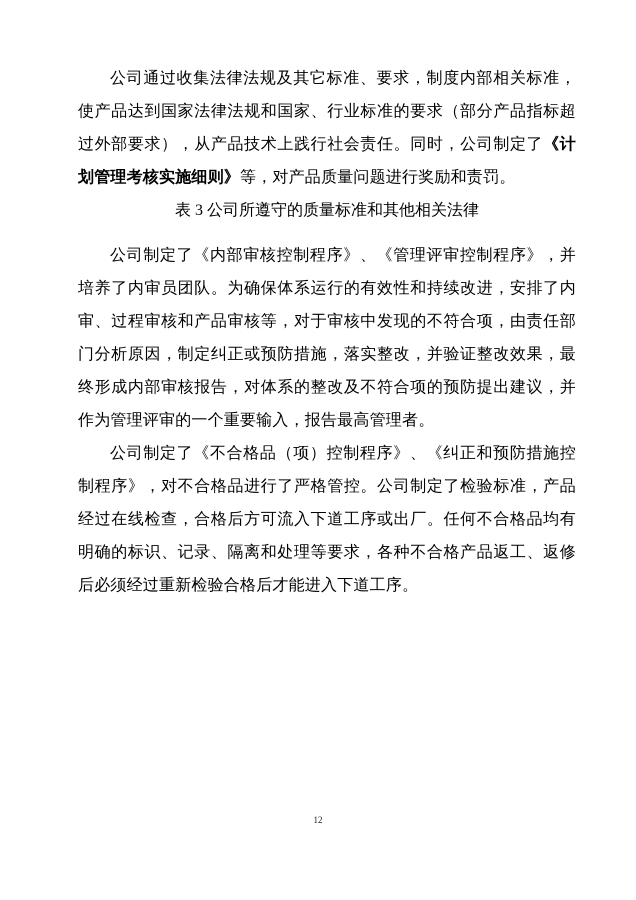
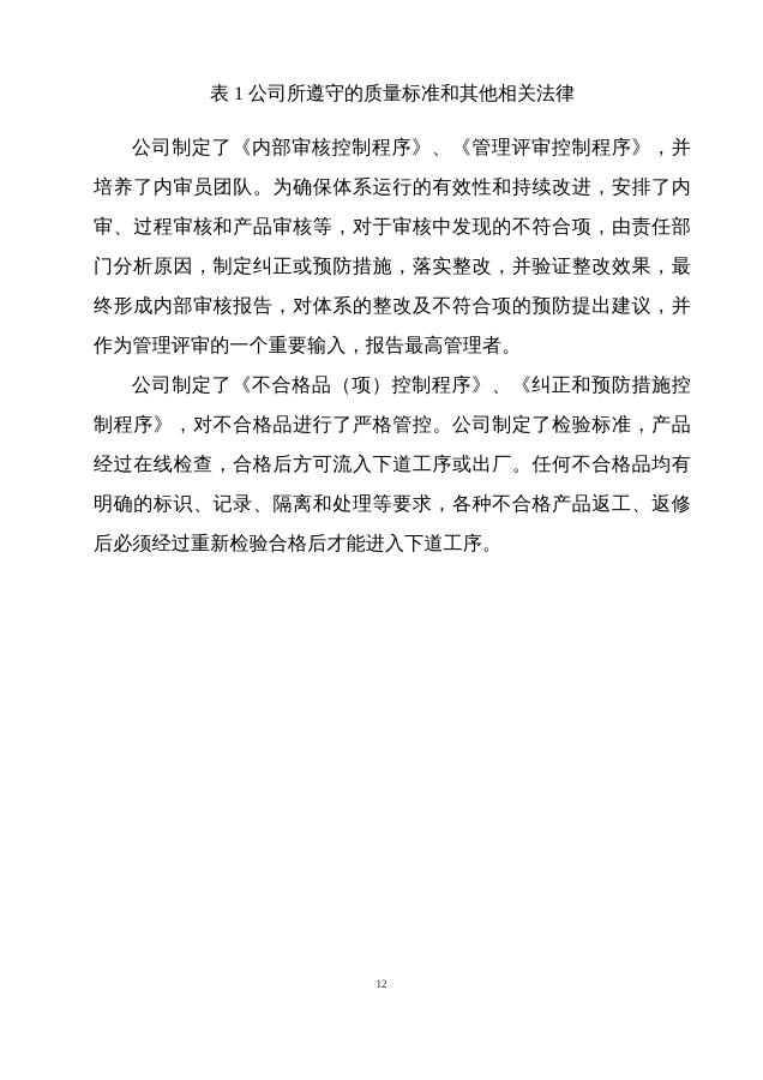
- 公司通过收集法律法规及其它标准、要求，制度内部相关标准，使产品达到国家法律法规和国家、行业标准的要求（部分产品指标超过外部要求），从产品技术上践行社会责任。同时，公司制定了《计划管理考核实施细则》等，对产品质量问题进行奖励和责罚。
- 表 3 公司所遵守的质量标准和其他相关法律
+ 表 1 公司所遵守的质量标准和其他相关法律
  公司制定了《内部审核控制程序》、《管理评审控制程序》，并培养了内审员团队。为确保体系运行的有效性和持续改进，安排了内审、过程审核和产品审核等，对于审核中发现的不符合项，由责任部门分析原因，制定纠正或预防措施，落实整改，并验证整改效果，最终形成内部审核报告，对体系的整改及不符合项的预防提出建议，并作为管理评审的一个重要输入，报告最高管理者。
  公司制定了《不合格品（项）控制程序》、《纠正和预防措施控制程序》，对不合格品进行了严格管控。公司制定了检验标准，产品经过在线检查，合格后方可流入下道工序或出厂。任何不合格品均有明确的标识、记录、隔离和处理等要求，各种不合格产品返工、返修后必须经过重新检验合格后才能进入下道工序。
  12
